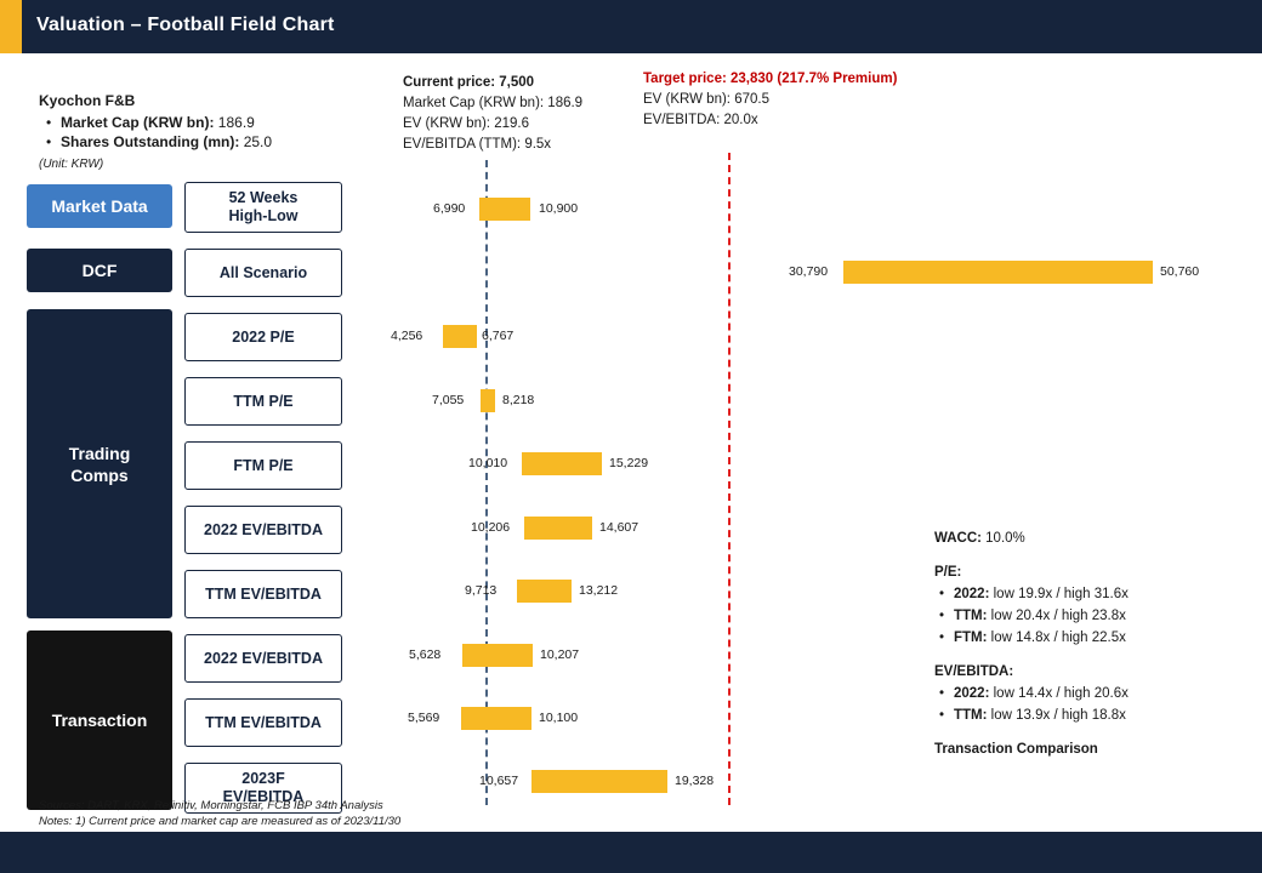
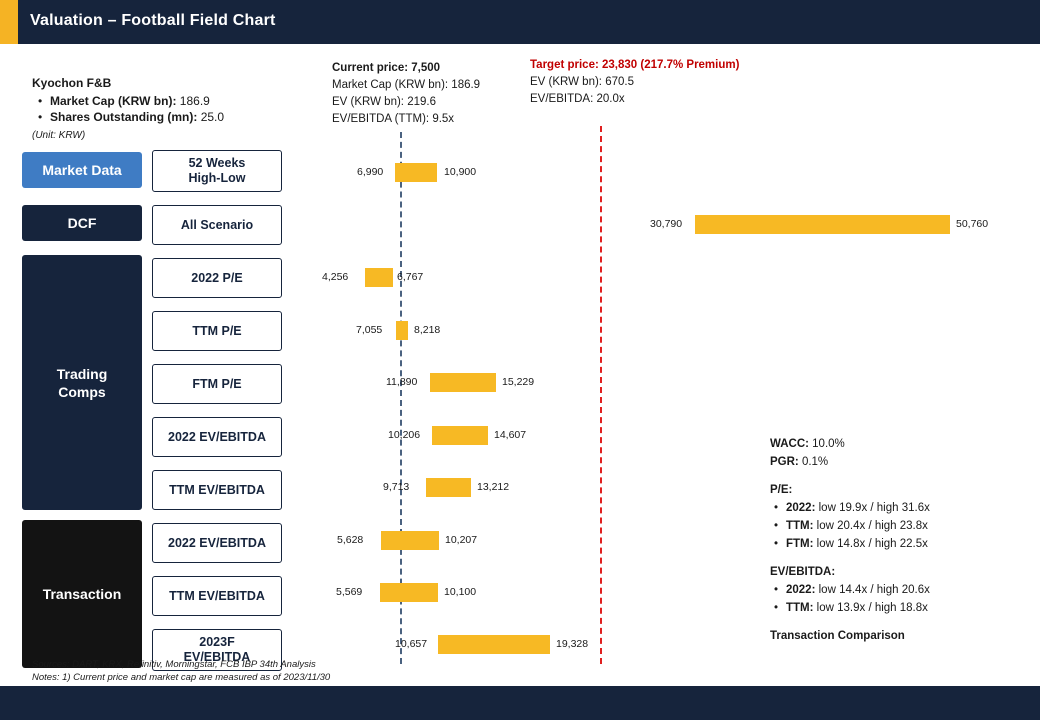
  Valuation – Football Field Chart
  Kyochon F&B
  •
  Market Cap (KRW bn): 186.9
  •
  Shares Outstanding (mn): 25.0
  (Unit: KRW)
  Market Data
  DCF
  Trading
  Comps
  Transaction
  52 Weeks
  High-Low
  All Scenario
  2022 P/E
  TTM P/E
  FTM P/E
  2022 EV/EBITDA
  TTM EV/EBITDA
  2022 EV/EBITDA
  TTM EV/EBITDA
  2023F
  EV/EBITDA
  Current price: 7,500
  Market Cap (KRW bn): 186.9
  EV (KRW bn): 219.6
  EV/EBITDA (TTM): 9.5x
  Target price: 23,830 (217.7% Premium)
  EV (KRW bn): 670.5
  EV/EBITDA: 20.0x
  6,990
  10,900
  30,790
  50,760
  4,256
  6,767
  7,055
  8,218
- 10,010
+ 11,890
  15,229
  10,206
  14,607
  9,713
  13,212
  5,628
  10,207
  5,569
  10,100
  10,657
  19,328
  WACC: 10.0%
+ PGR: 0.1%
  P/E:
  •
  2022: low 19.9x / high 31.6x
  •
  TTM: low 20.4x / high 23.8x
  •
  FTM: low 14.8x / high 22.5x
  EV/EBITDA:
  •
  2022: low 14.4x / high 20.6x
  •
  TTM: low 13.9x / high 18.8x
  Transaction Comparison
  Sources: DART, KRX, Refinitiv, Morningstar, FCB IBP 34th Analysis
  Notes: 1) Current price and market cap are measured as of 2023/11/30
